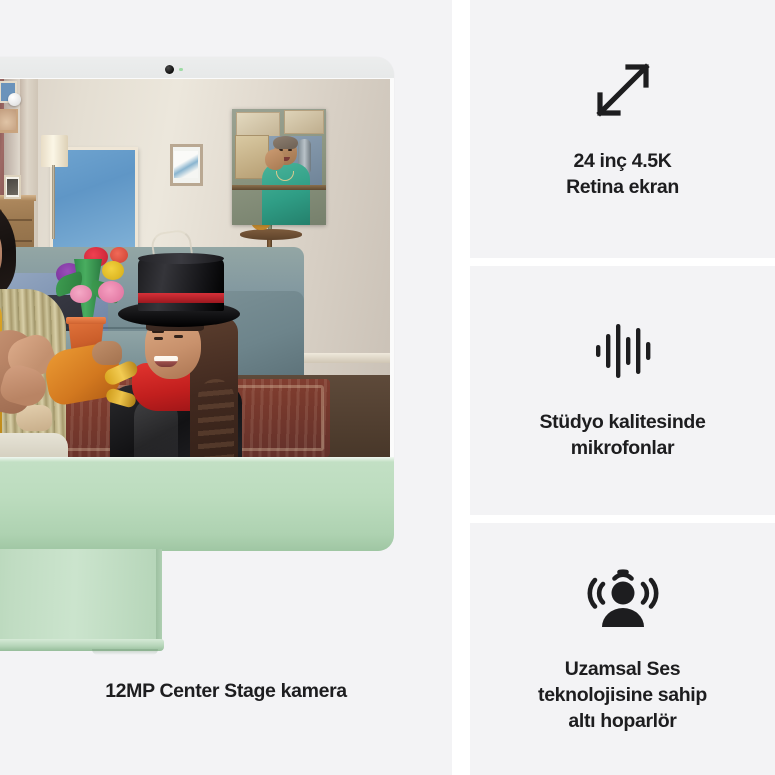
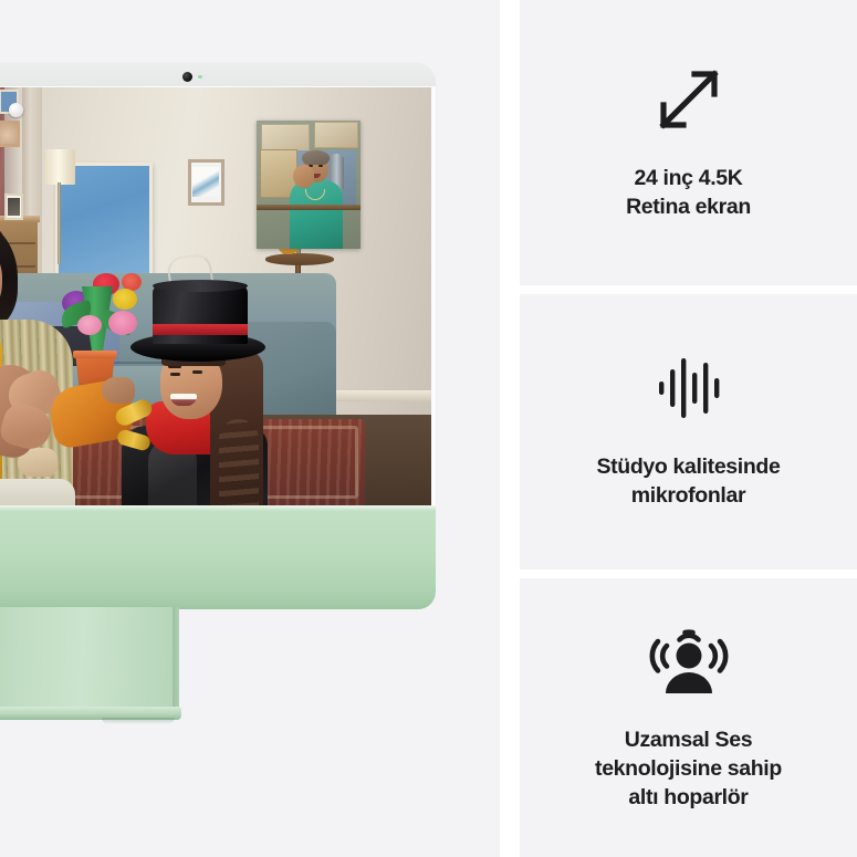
- 12MP Center Stage kamera
  24 inç 4.5K
  Retina ekran
  Stüdyo kalitesinde
  mikrofonlar
  Uzamsal Ses
  teknolojisine sahip
  altı hoparlör
